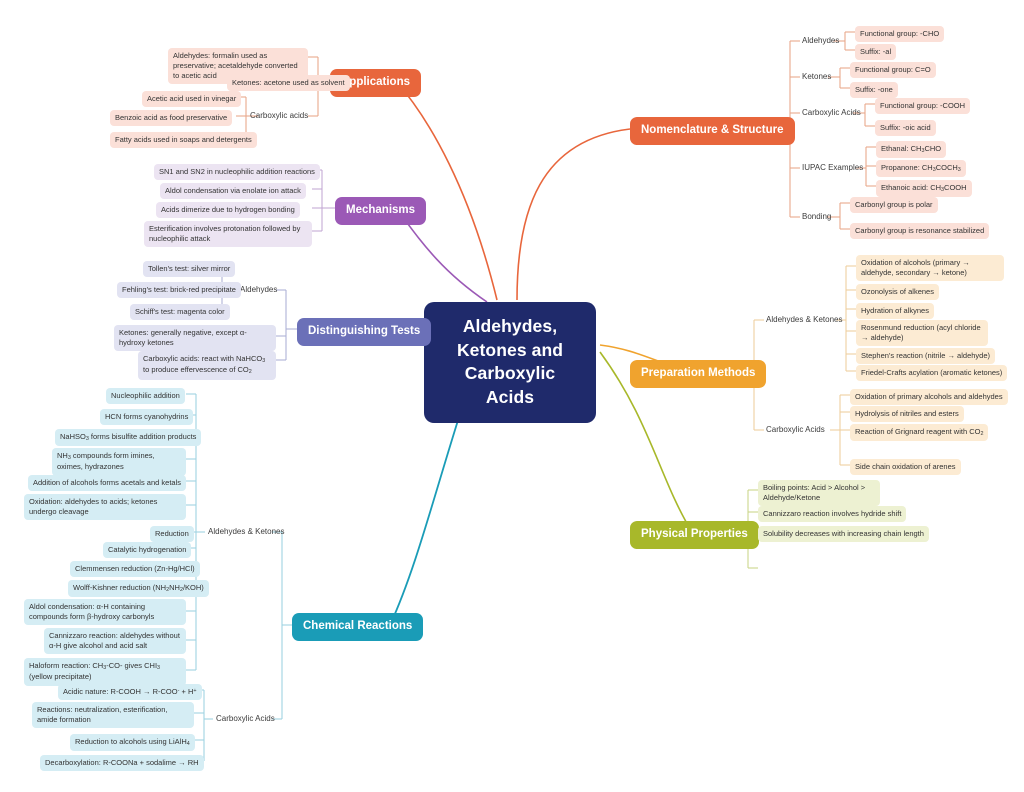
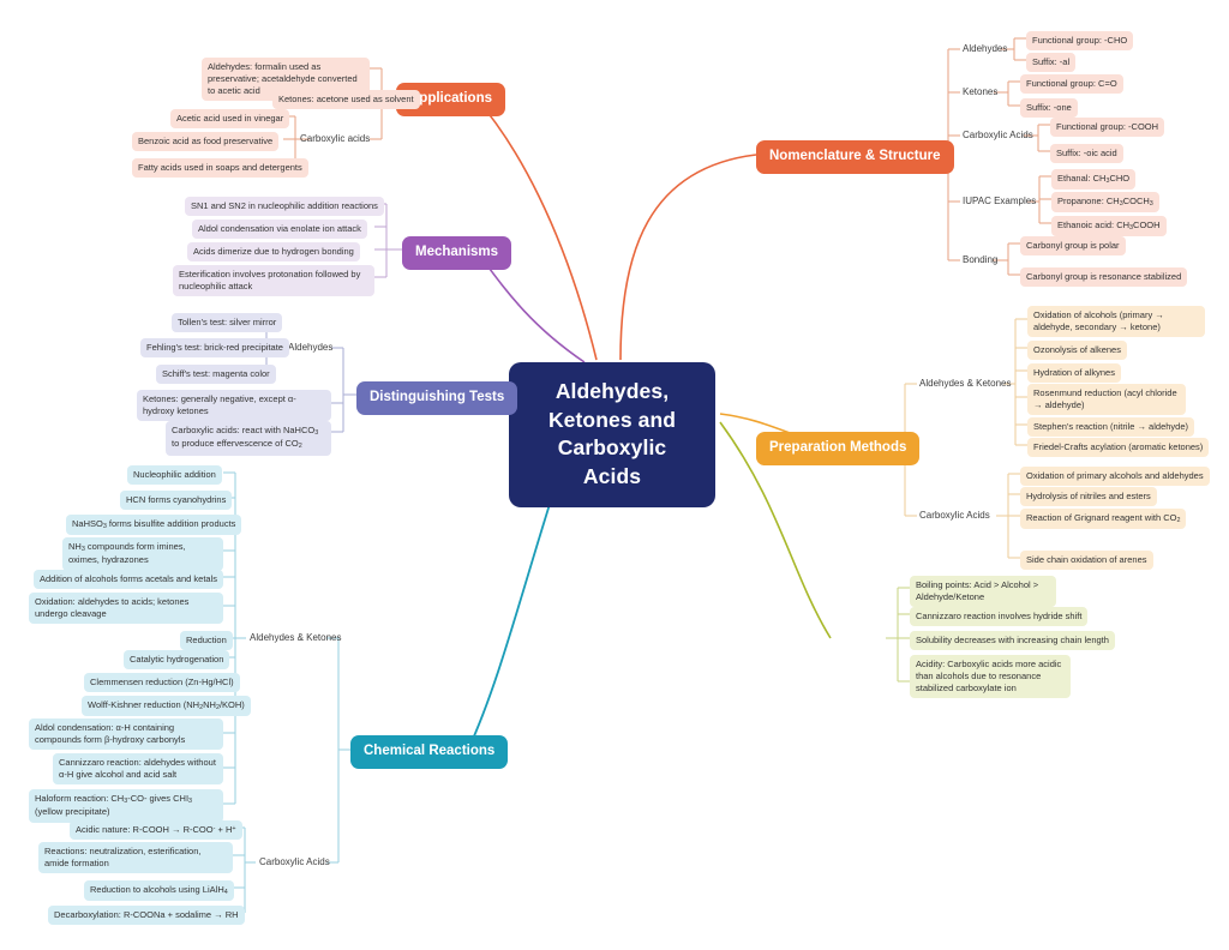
  Aldehydes, Ketones and Carboxylic Acids
  Nomenclature & Structure
  Aldehydes
  Ketones
  Carboxylic Acids
  IUPAC Examples
  Bonding
  Functional group: -CHO
  Suffix: -al
  Functional group: C=O
  Suffix: -one
  Functional group: -COOH
  Suffix: -oic acid
  Ethanal: CH CHO
  Propanone: CH COCH
  Ethanoic acid: CH COOH
  Carbonyl group is polar
  Carbonyl group is resonance stabilized
  pplications
  Aldehydes: formalin used as preservative; acetaldehyde converted to acetic acid
  Ketones: acetone used as solvent
  Carboxylic acids
  Acetic acid used in vinegar
  Benzoic acid as food preservative
  Fatty acids used in soaps and detergents
  Mechanisms
  SN1 and SN2 in nucleophilic addition reactions
  Aldol condensation via enolate ion attack
  Acids dimerize due to hydrogen bonding
  Esterification involves protonation followed by nucleophilic attack
  Distinguishing Tests
  Aldehydes
  Tollen's test: silver mirror
  Fehling's test: brick-red precipitate
  Schiff's test: magenta color
  Ketones: generally negative, except α-hydroxy ketones
  Carboxylic acids: react with NaHCO to produce effervescence of CO
  Chemical Reactions
  Aldehydes & Ketones
  Carboxylic Acids
  Nucleophilic addition
  HCN forms cyanohydrins
  NaHSO forms bisulfite addition products
  NH compounds form imines, oximes, hydrazones
  Addition of alcohols forms acetals and ketals
  Oxidation: aldehydes to acids; ketones undergo cleavage
  Reduction
  Catalytic hydrogenation
  Clemmensen reduction (Zn-Hg/HCl)
  Wolff-Kishner reduction (NH NH /KOH)
  Aldol condensation: α-H containing compounds form β-hydroxy carbonyls
  Cannizzaro reaction: aldehydes without α-H give alcohol and acid salt
  Haloform reaction: CH -CO- gives CHI (yellow precipitate)
  Acidic nature: R-COOH → R-COO + H
  Reactions: neutralization, esterification, amide formation
  Reduction to alcohols using LiAlH
  Decarboxylation: R-COONa + sodalime → RH
  Preparation Methods
  Aldehydes & Ketones
  Carboxylic Acids
  Oxidation of alcohols (primary → aldehyde, secondary → ketone)
  Ozonolysis of alkenes
  Hydration of alkynes
  Rosenmund reduction (acyl chloride → aldehyde)
  Stephen's reaction (nitrile → aldehyde)
  Friedel-Crafts acylation (aromatic ketones)
  Oxidation of primary alcohols and aldehydes
  Hydrolysis of nitriles and esters
  Reaction of Grignard reagent with CO
  Side chain oxidation of arenes
- Physical Properties
  Boiling points: Acid > Alcohol > Aldehyde/Ketone
  Cannizzaro reaction involves hydride shift
  Solubility decreases with increasing chain length
+ Acidity: Carboxylic acids more acidic than alcohols due to resonance stabilized carboxylate ion
